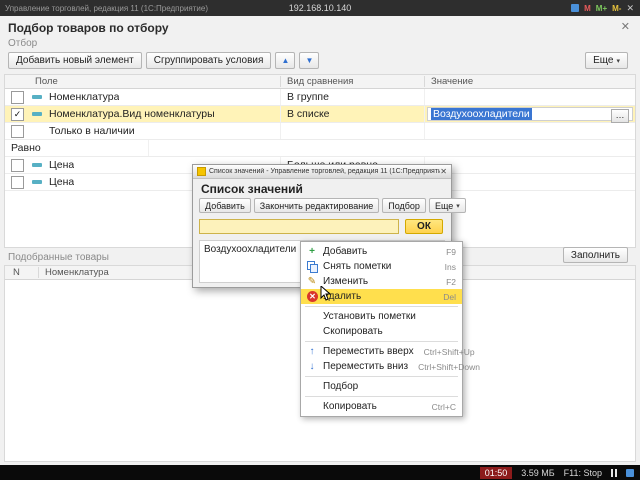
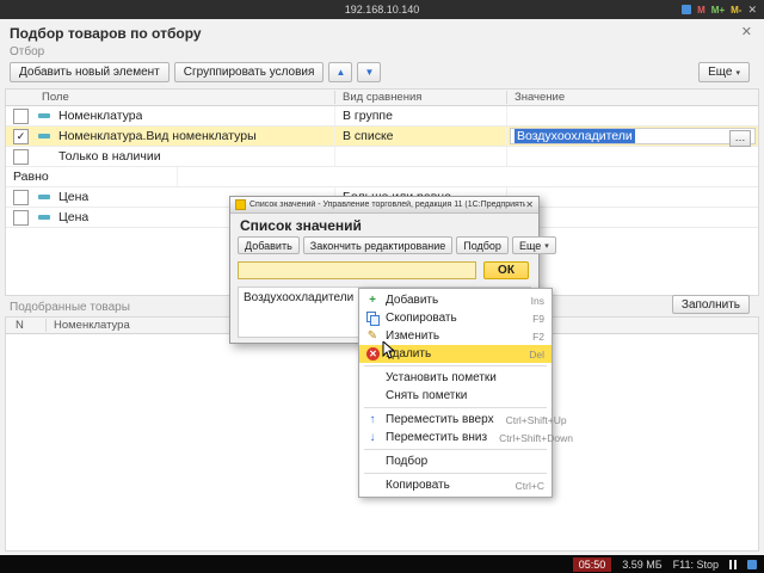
- Управление торговлей, редакция 11 (1С:Предприятие)
  192.168.10.140
  M
  M+
  M-
  ✕
  Подбор товаров по отбору
  ✕
  Отбор
  Добавить новый элемент
  Сгруппировать условия
  ▲
  ▼
  Еще
  Поле
  Вид сравнения
  Значение
  Номенклатура
  В группе
  ✓
  Номенклатура.Вид номенклатуры
  В списке
  Воздухоохладители
  …
  Только в наличии
  Равно
  Цена
  Цена
  Подобранные товары
  Заполнить
  N
  Номенклатура
  ✕
  Список значений
  Добавить
  Закончить редактирование
  Подбор
  Еще
  ОК
  Воздухоохладители
  +
  Добавить
- F9
+ Ins
- Снять пометки
+ Скопировать
- Ins
+ F9
  ✎
  Изменить
  F2
  ✕
  далить
  Del
  Установить пометки
- Скопировать
+ Снять пометки
  ↑
  Переместить вверх
  Ctrl+Shift+Up
  ↓
  Переместить вниз
  Ctrl+Shift+Down
  Подбор
  Копировать
  Ctrl+C
- 01:50
+ 05:50
  3.59 МБ
  F11: Stop
